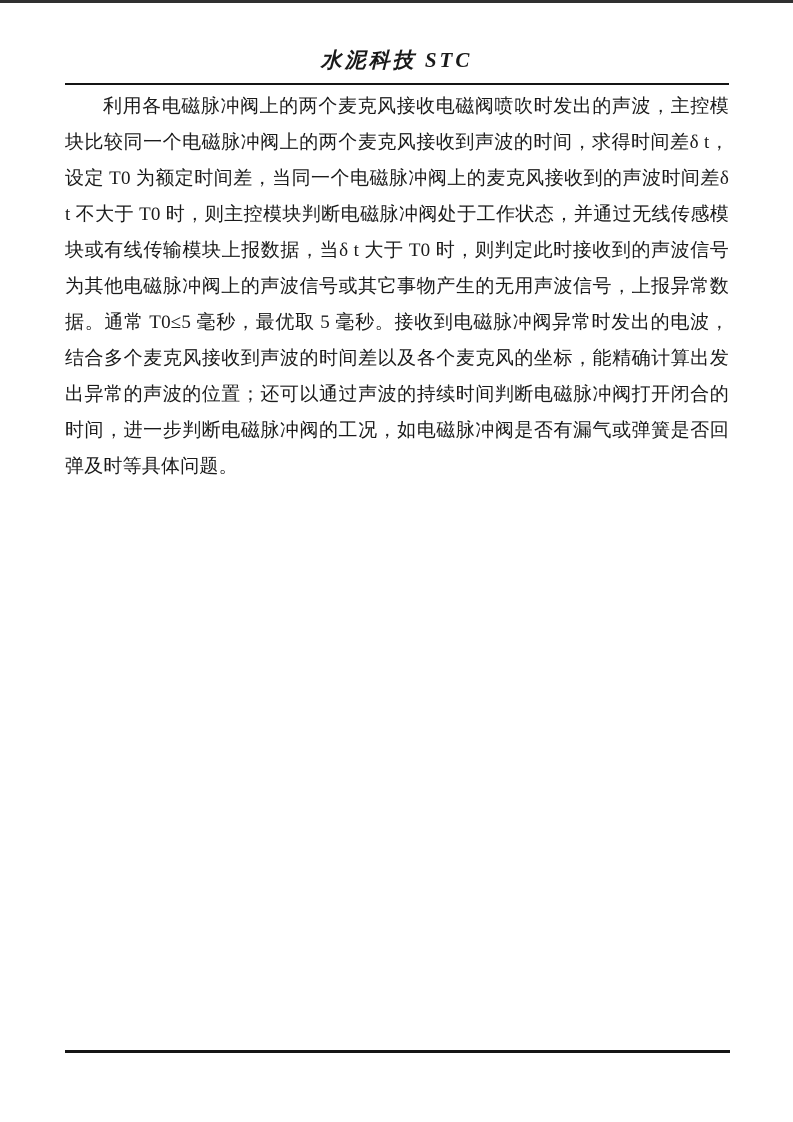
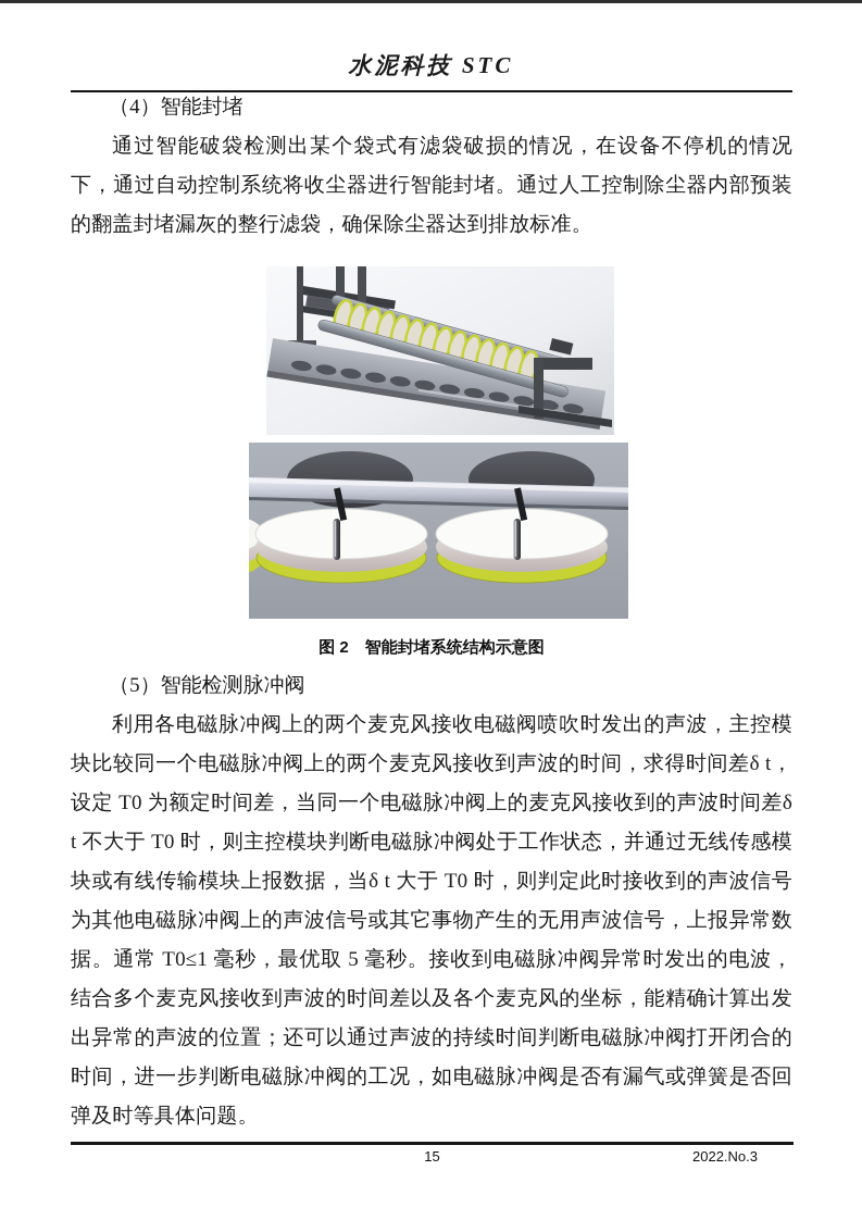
  水泥科技 STC
+ （4）智能封堵
+ 通过智能破袋检测出某个袋式有滤袋破损的情况，在设备不停机的情况下，通过自动控制系统将收尘器进行智能封堵。通过人工控制除尘器内部预装的翻盖封堵漏灰的整行滤袋，确保除尘器达到排放标准。
+ 图 2 智能封堵系统结构示意图
+ （5）智能检测脉冲阀
- 利用各电磁脉冲阀上的两个麦克风接收电磁阀喷吹时发出的声波，主控模块比较同一个电磁脉冲阀上的两个麦克风接收到声波的时间，求得时间差δ t，设定 T0 为额定时间差，当同一个电磁脉冲阀上的麦克风接收到的声波时间差δ t 不大于 T0 时，则主控模块判断电磁脉冲阀处于工作状态，并通过无线传感模块或有线传输模块上报数据，当δ t 大于 T0 时，则判定此时接收到的声波信号为其他电磁脉冲阀上的声波信号或其它事物产生的无用声波信号，上报异常数据。通常 T0≤5 毫秒，最优取 5 毫秒。接收到电磁脉冲阀异常时发出的电波，结合多个麦克风接收到声波的时间差以及各个麦克风的坐标，能精确计算出发出异常的声波的位置；还可以通过声波的持续时间判断电磁脉冲阀打开闭合的时间，进一步判断电磁脉冲阀的工况，如电磁脉冲阀是否有漏气或弹簧是否回弹及时等具体问题。
+ 利用各电磁脉冲阀上的两个麦克风接收电磁阀喷吹时发出的声波，主控模块比较同一个电磁脉冲阀上的两个麦克风接收到声波的时间，求得时间差δ t，设定 T0 为额定时间差，当同一个电磁脉冲阀上的麦克风接收到的声波时间差δ t 不大于 T0 时，则主控模块判断电磁脉冲阀处于工作状态，并通过无线传感模块或有线传输模块上报数据，当δ t 大于 T0 时，则判定此时接收到的声波信号为其他电磁脉冲阀上的声波信号或其它事物产生的无用声波信号，上报异常数据。通常 T0≤1 毫秒，最优取 5 毫秒。接收到电磁脉冲阀异常时发出的电波，结合多个麦克风接收到声波的时间差以及各个麦克风的坐标，能精确计算出发出异常的声波的位置；还可以通过声波的持续时间判断电磁脉冲阀打开闭合的时间，进一步判断电磁脉冲阀的工况，如电磁脉冲阀是否有漏气或弹簧是否回弹及时等具体问题。
+ 15
+ 2022.No.3
